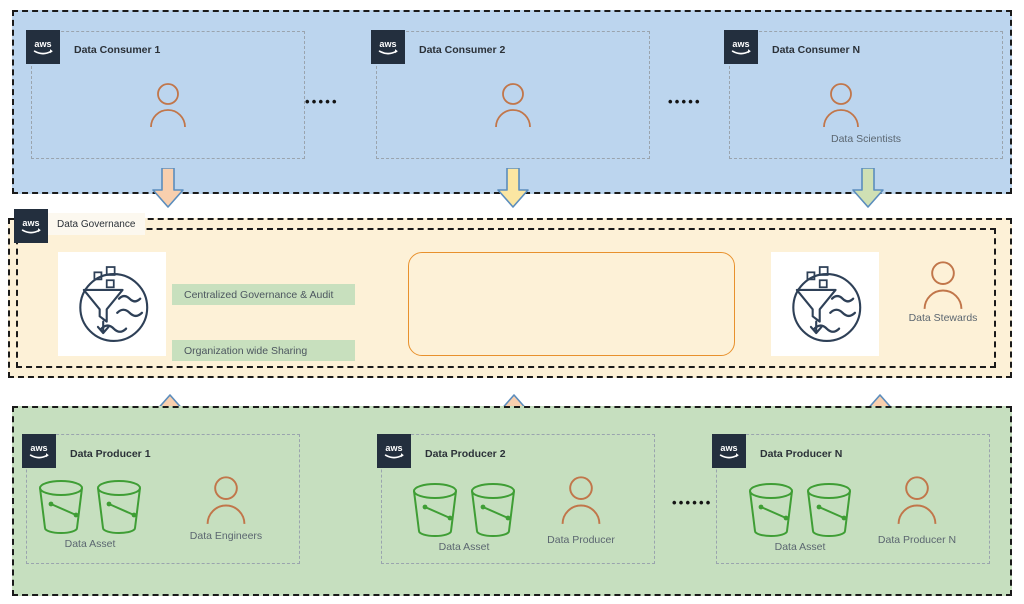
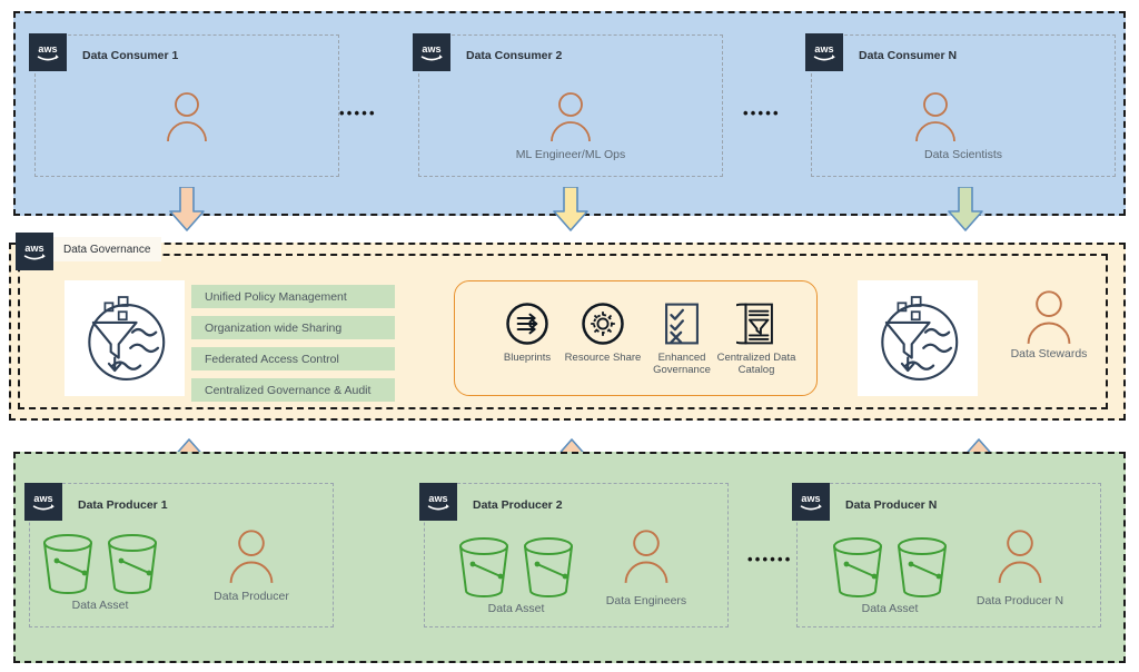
  aws
  Data Consumer 1
  •••••
  aws
  Data Consumer 2
+ ML Engineer/ML Ops
  •••••
  aws
  Data Consumer N
  Data Scientists
  aws
  Data Governance
+ Unified Policy Management
- Centralized Governance & Audit
+ Organization wide Sharing
+ Federated Access Control
- Organization wide Sharing
+ Centralized Governance & Audit
+ Blueprints
+ Resource Share
+ Enhanced Governance
+ Centralized Data Catalog
  Data Stewards
  aws
  Data Producer 1
  Data Asset
- Data Engineers
+ Data Producer
  aws
  Data Producer 2
  Data Asset
- Data Producer
+ Data Engineers
  ••••••
  aws
  Data Producer N
  Data Asset
  Data Producer N
